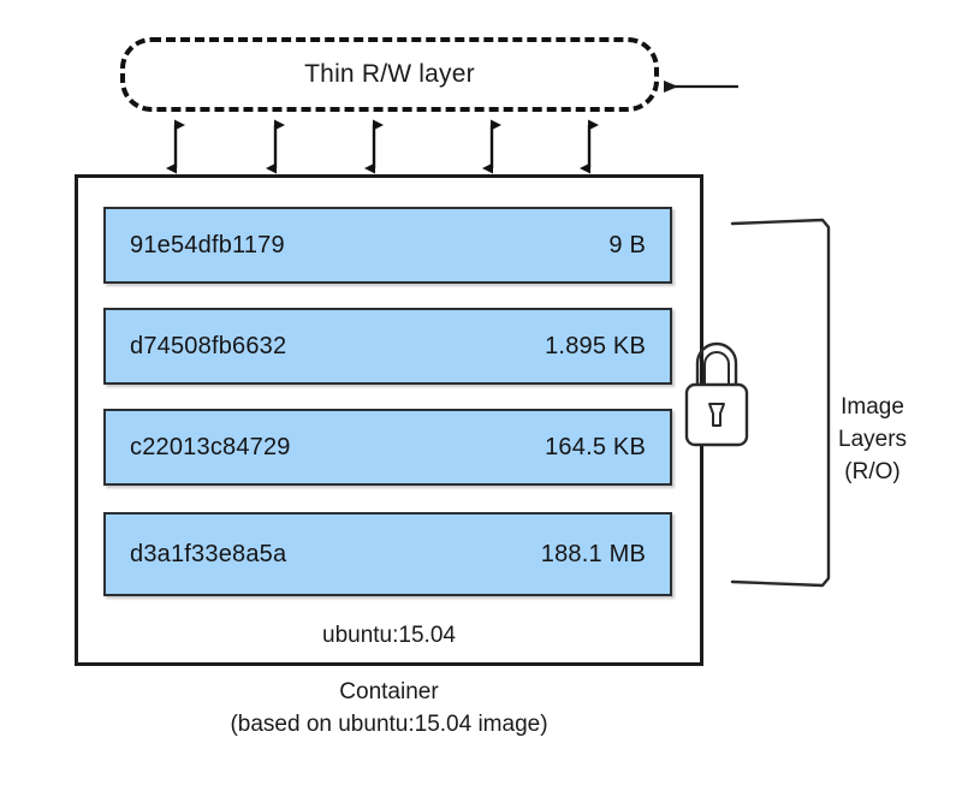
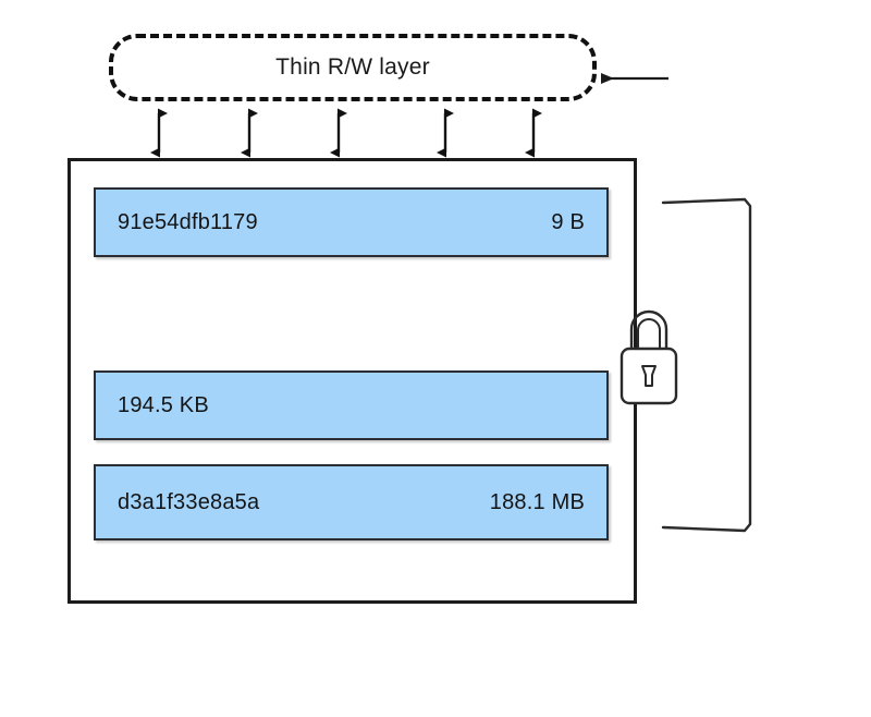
  Thin R/W layer
  91e54dfb1179
  9 B
- d74508fb6632
- 1.895 KB
- c22013c84729
- 164.5 KB
+ 194.5 KB
  d3a1f33e8a5a
  188.1 MB
- ubuntu:15.04
- Container
- (based on ubuntu:15.04 image)
- Image
- Layers
- (R/O)
